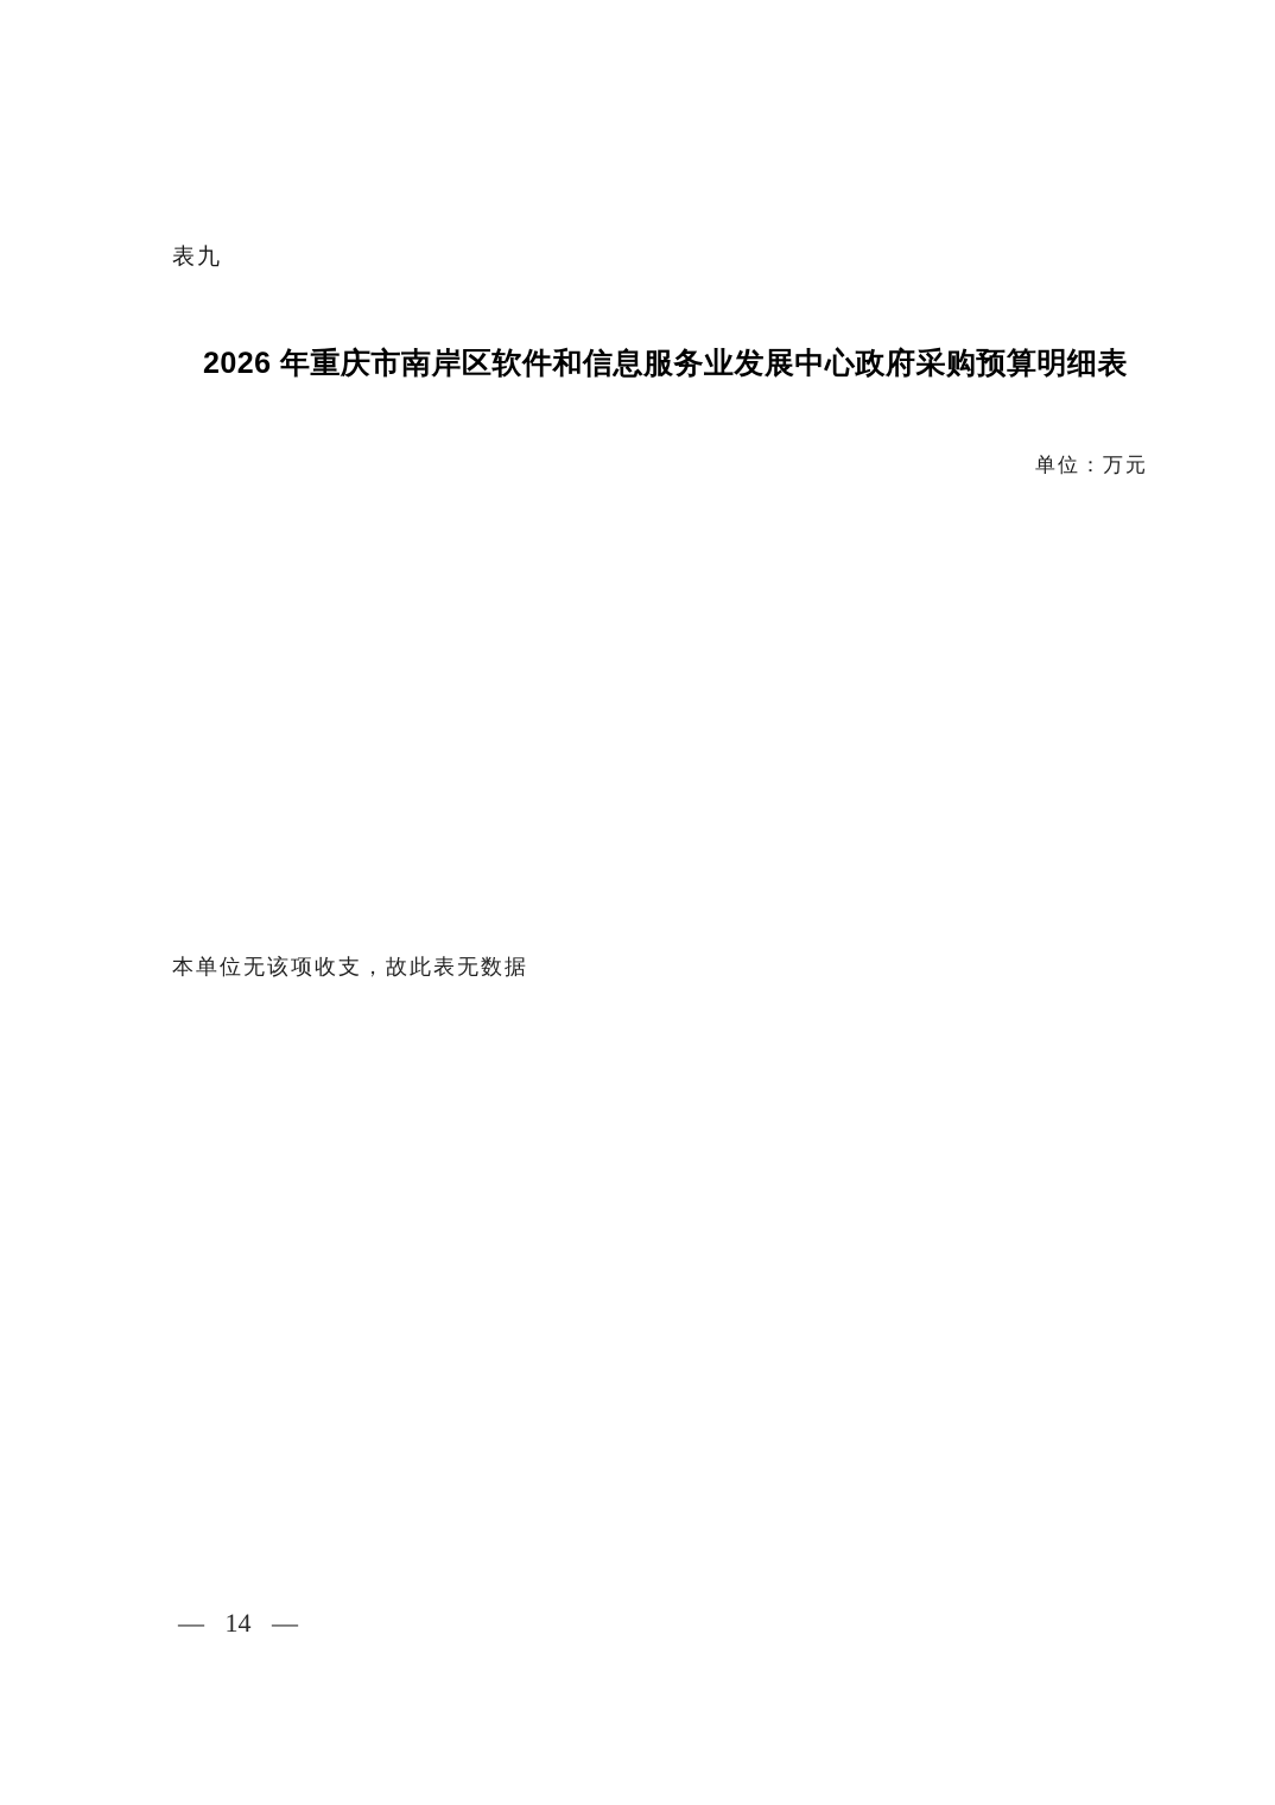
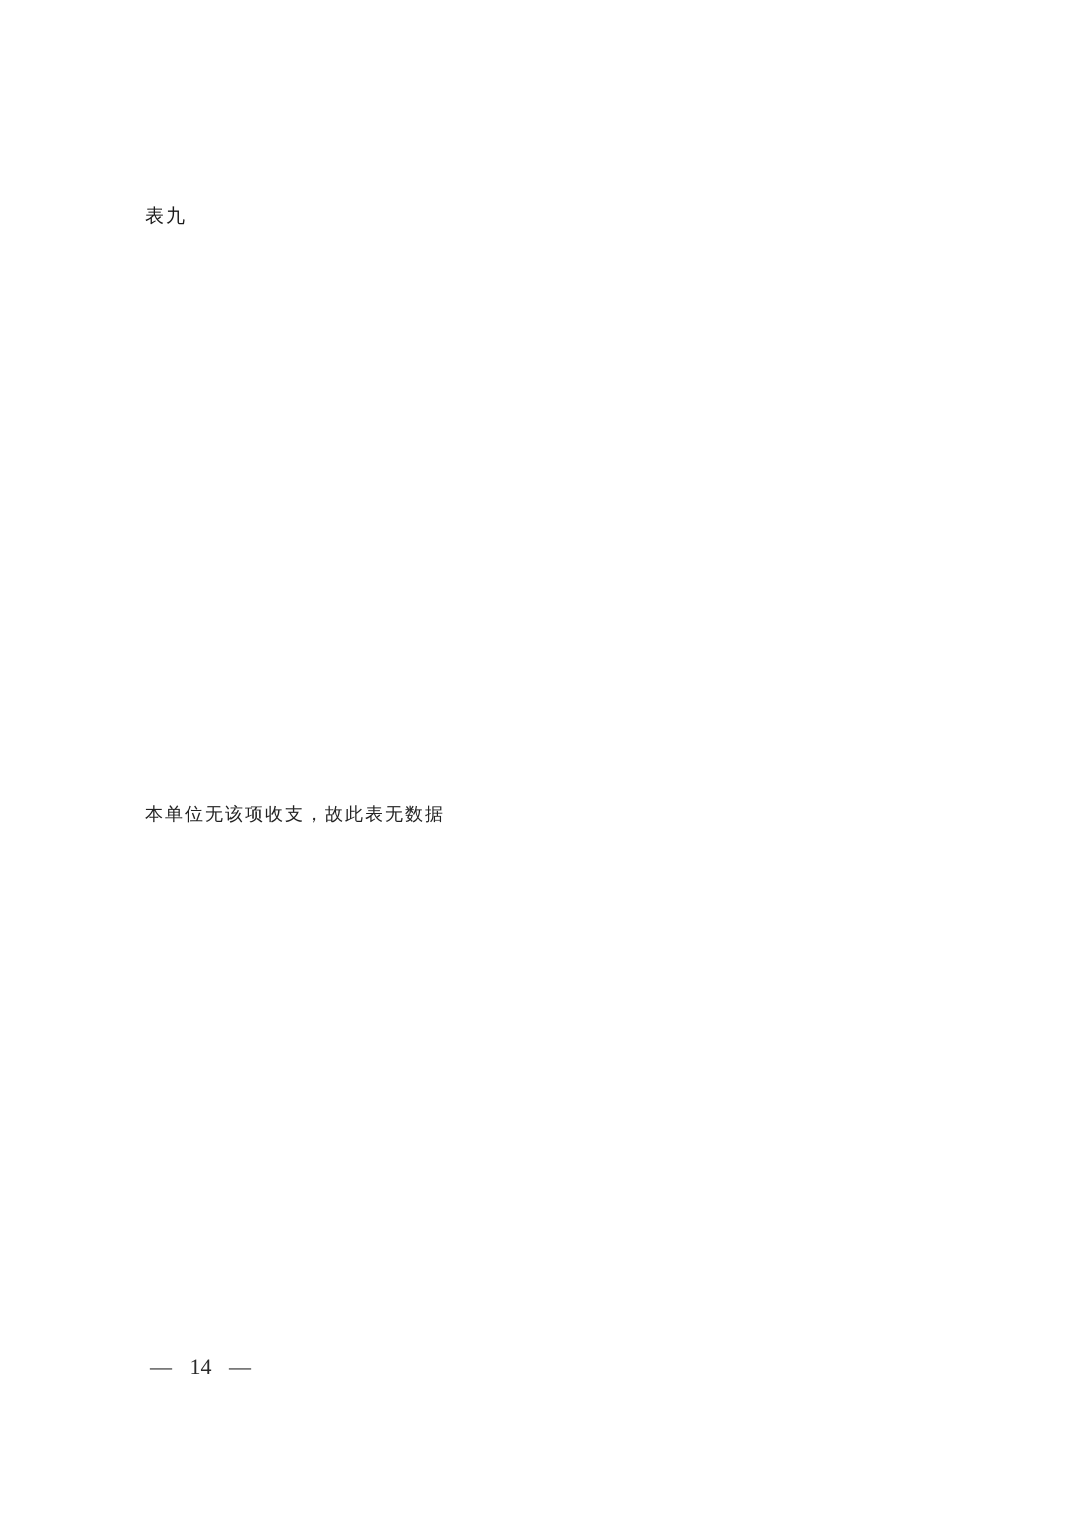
  表九
- 2026 年重庆市南岸区软件和信息服务业发展中心政府采购预算明细表
- 单位：万元
  本单位无该项收支，故此表无数据
  — 14 —
